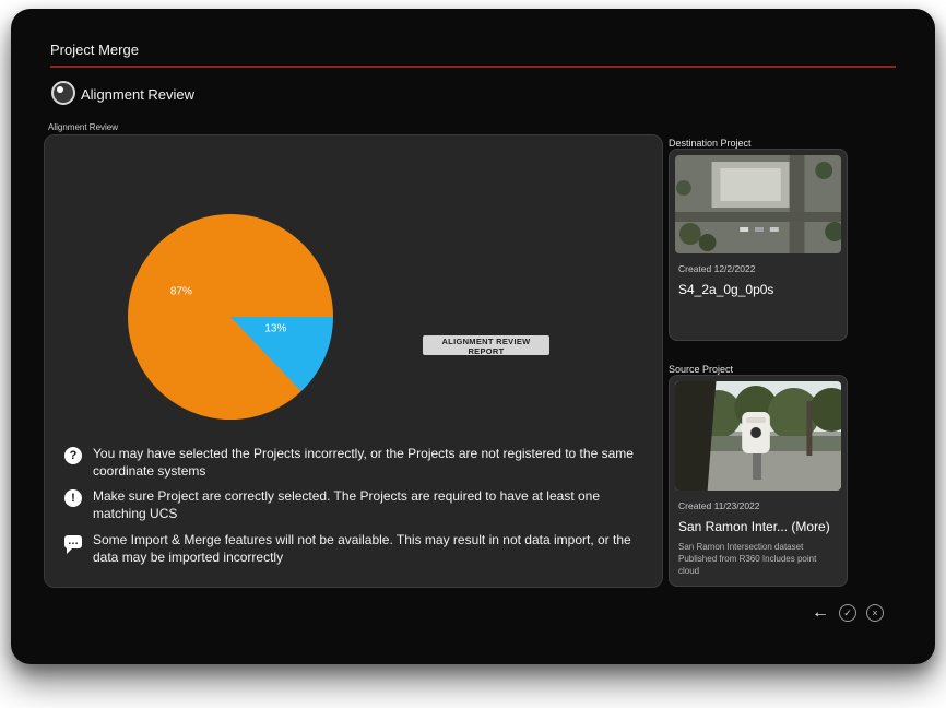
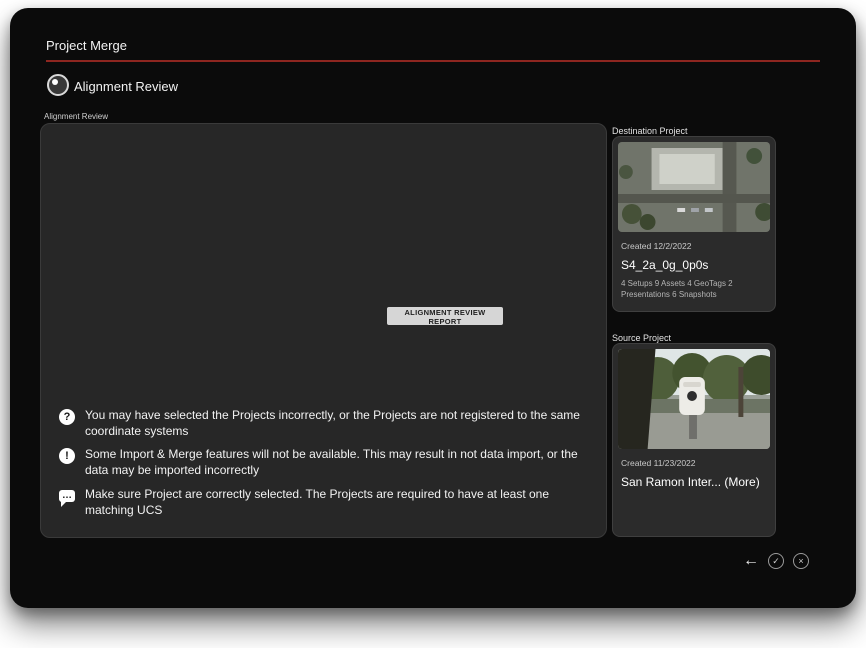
  Project Merge
  Alignment Review
  Alignment Review
- 87%
- 13%
  ALIGNMENT REVIEW REPORT
  ?
  You may have selected the Projects incorrectly, or the Projects are not registered to the same coordinate systems
  !
- Make sure Project are correctly selected. The Projects are required to have at least one matching UCS
+ Some Import & Merge features will not be available. This may result in not data import, or the data may be imported incorrectly
  …
- Some Import & Merge features will not be available. This may result in not data import, or the data may be imported incorrectly
+ Make sure Project are correctly selected. The Projects are required to have at least one matching UCS
  Destination Project
  Created 12/2/2022
  S4_2a_0g_0p0s
+ 4 Setups 9 Assets 4 GeoTags 2 Presentations 6 Snapshots
  Source Project
  Created 11/23/2022
  San Ramon Inter... (More)
- San Ramon Intersection dataset Published from R360 Includes point cloud
  ←
  ✓
  ×
